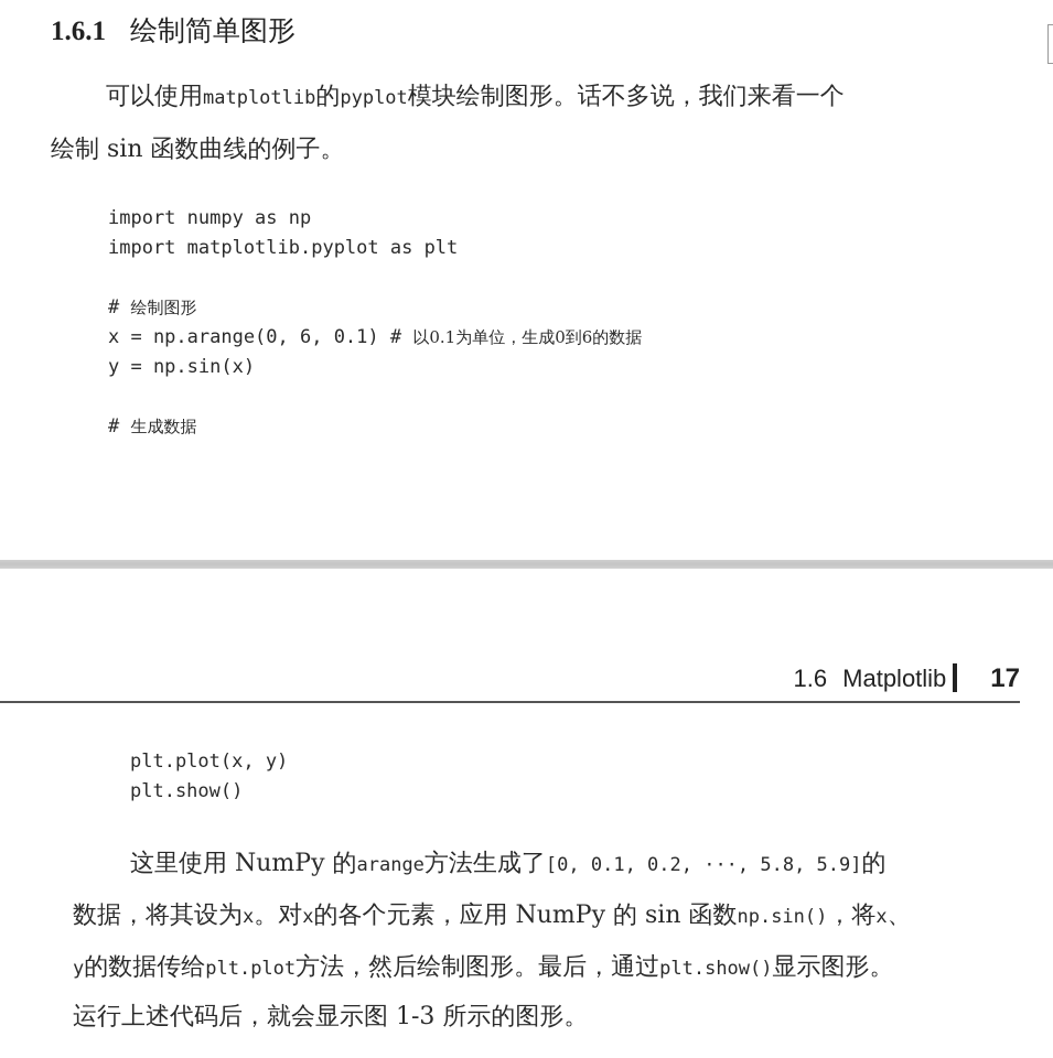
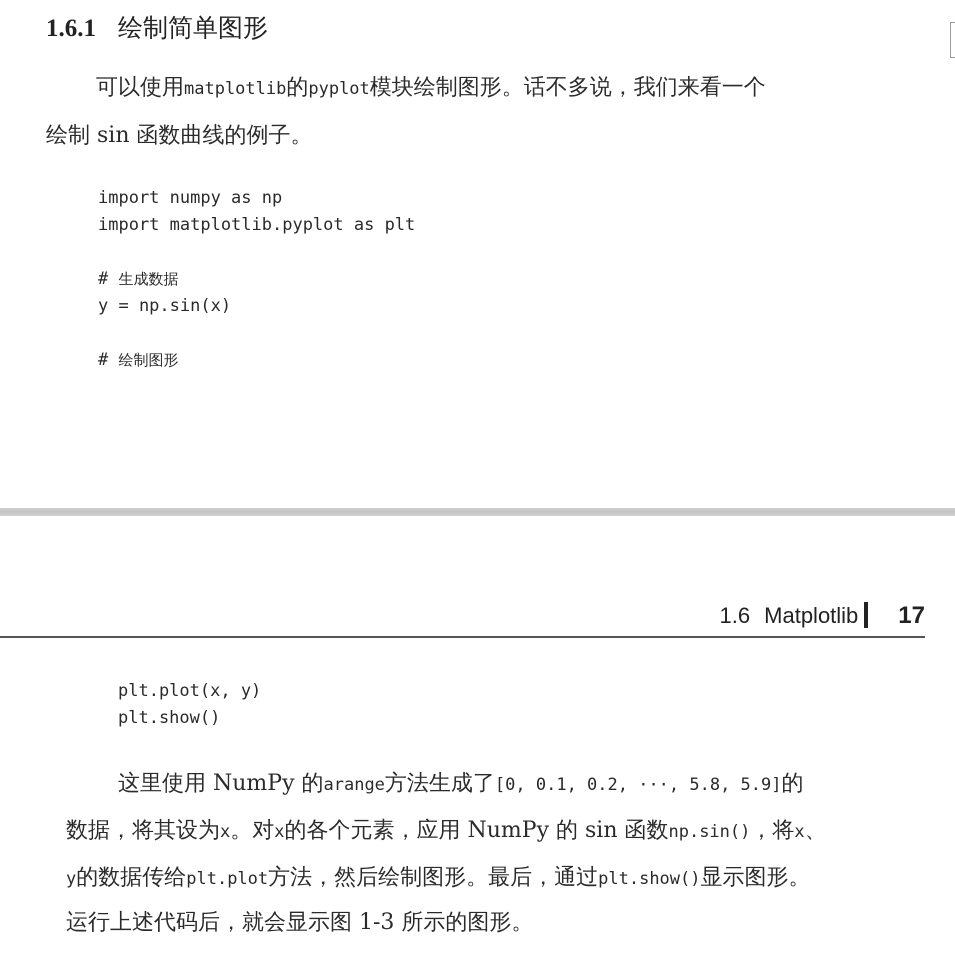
  1.6.1 绘制简单图形
  可以使用matplotlib的pyplot模块绘制图形。话不多说，我们来看一个
  绘制 sin 函数曲线的例子。
  import numpy as np
  import matplotlib.pyplot as plt
- # 绘制图形
+ # 生成数据
- x = np.arange(0, 6, 0.1) # 以0.1为单位，生成0到6的数据
  y = np.sin(x)
- # 生成数据
+ # 绘制图形
  1.6 Matplotlib 17
  plt.plot(x, y)
  plt.show()
  这里使用 NumPy 的arange方法生成了[0, 0.1, 0.2, ···, 5.8, 5.9]的
  数据，将其设为x。对x的各个元素，应用 NumPy 的 sin 函数np.sin()，将x、
  y的数据传给plt.plot方法，然后绘制图形。最后，通过plt.show()显示图形。
  运行上述代码后，就会显示图 1-3 所示的图形。
